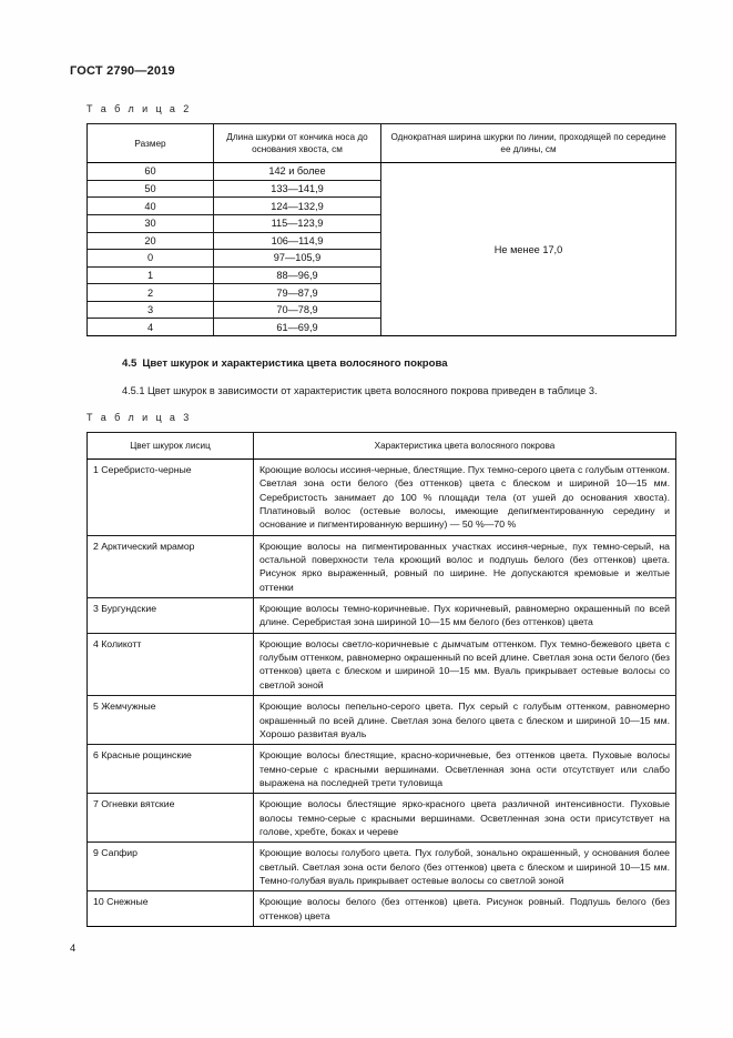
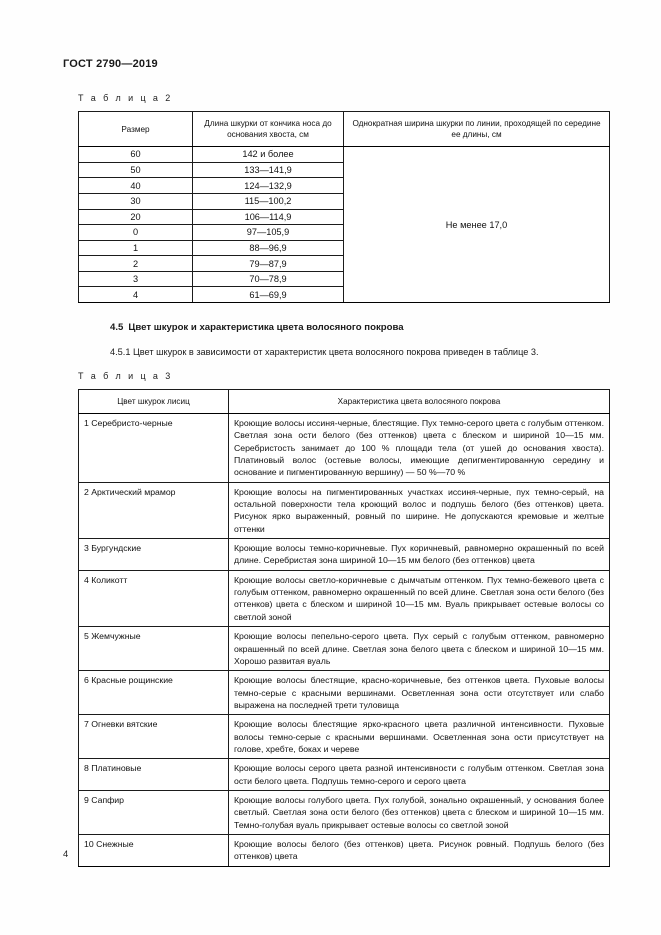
  ГОСТ 2790—2019
  Т а б л и ц а 2
  Размер	Длина шкурки от кончика носа до основания хвоста, см	Однократная ширина шкурки по линии, проходящей по середине ее длины, см
  60	142 и более	Не менее 17,0
  50	133—141,9
  40	124—132,9
- 30	115—123,9
+ 30	115—100,2
  20	106—114,9
  0	97—105,9
  1	88—96,9
  2	79—87,9
  3	70—78,9
  4	61—69,9
  4.5 Цвет шкурок и характеристика цвета волосяного покрова
  4.5.1 Цвет шкурок в зависимости от характеристик цвета волосяного покрова приведен в таблице 3.
  Т а б л и ц а 3
  Цвет шкурок лисиц	Характеристика цвета волосяного покрова
  1 Серебристо-черные	Кроющие волосы иссиня-черные, блестящие. Пух темно-серого цвета с голубым оттенком. Светлая зона ости белого (без оттенков) цвета с блеском и шириной 10—15 мм. Серебристость занимает до 100 % площади тела (от ушей до основания хвоста). Платиновый волос (остевые волосы, имеющие депигментированную середину и основание и пигментированную вершину) — 50 %—70 %
  2 Арктический мрамор	Кроющие волосы на пигментированных участках иссиня-черные, пух темно-серый, на остальной поверхности тела кроющий волос и подпушь белого (без оттенков) цвета. Рисунок ярко выраженный, ровный по ширине. Не допускаются кремовые и желтые оттенки
  3 Бургундские	Кроющие волосы темно-коричневые. Пух коричневый, равномерно окрашенный по всей длине. Серебристая зона шириной 10—15 мм белого (без оттенков) цвета
  4 Коликотт	Кроющие волосы светло-коричневые с дымчатым оттенком. Пух темно-бежевого цвета с голубым оттенком, равномерно окрашенный по всей длине. Светлая зона ости белого (без оттенков) цвета с блеском и шириной 10—15 мм. Вуаль прикрывает остевые волосы со светлой зоной
  5 Жемчужные	Кроющие волосы пепельно-серого цвета. Пух серый с голубым оттенком, равномерно окрашенный по всей длине. Светлая зона белого цвета с блеском и шириной 10—15 мм. Хорошо развитая вуаль
  6 Красные рощинские	Кроющие волосы блестящие, красно-коричневые, без оттенков цвета. Пуховые волосы темно-серые с красными вершинами. Осветленная зона ости отсутствует или слабо выражена на последней трети туловища
  7 Огневки вятские	Кроющие волосы блестящие ярко-красного цвета различной интенсивности. Пуховые волосы темно-серые с красными вершинами. Осветленная зона ости присутствует на голове, хребте, боках и череве
+ 8 Платиновые	Кроющие волосы серого цвета разной интенсивности с голубым оттенком. Светлая зона ости белого цвета. Подпушь темно-серого и серого цвета
  9 Сапфир	Кроющие волосы голубого цвета. Пух голубой, зонально окрашенный, у основания более светлый. Светлая зона ости белого (без оттенков) цвета с блеском и шириной 10—15 мм. Темно-голубая вуаль прикрывает остевые волосы со светлой зоной
  10 Снежные	Кроющие волосы белого (без оттенков) цвета. Рисунок ровный. Подпушь белого (без оттенков) цвета
  4
